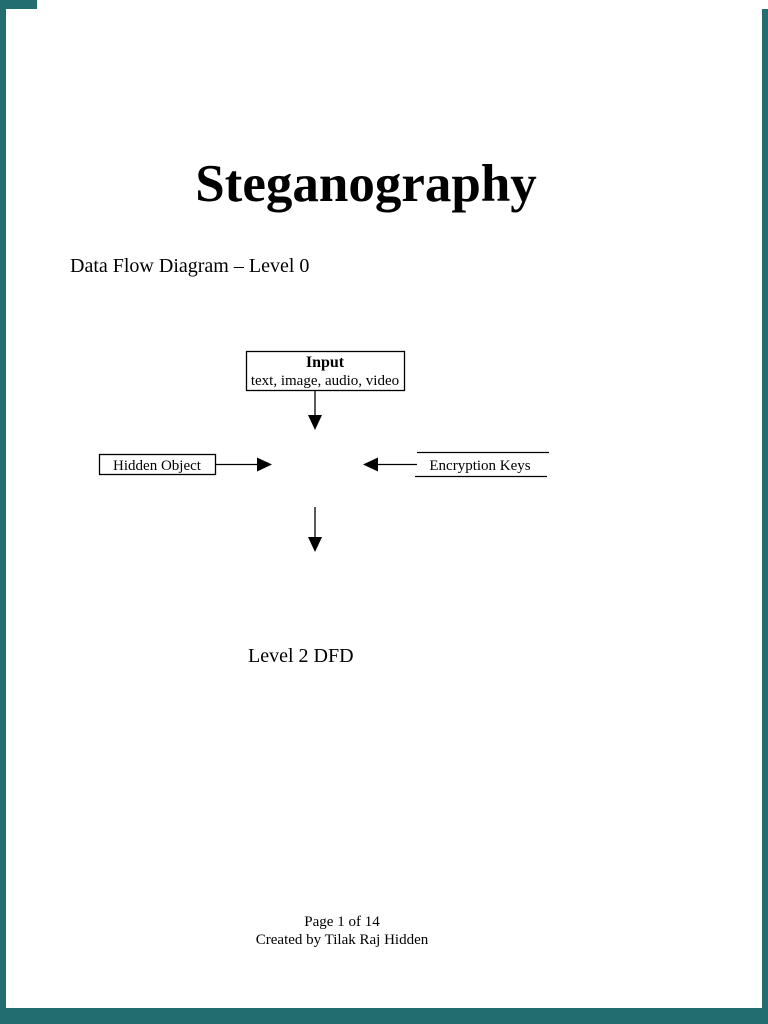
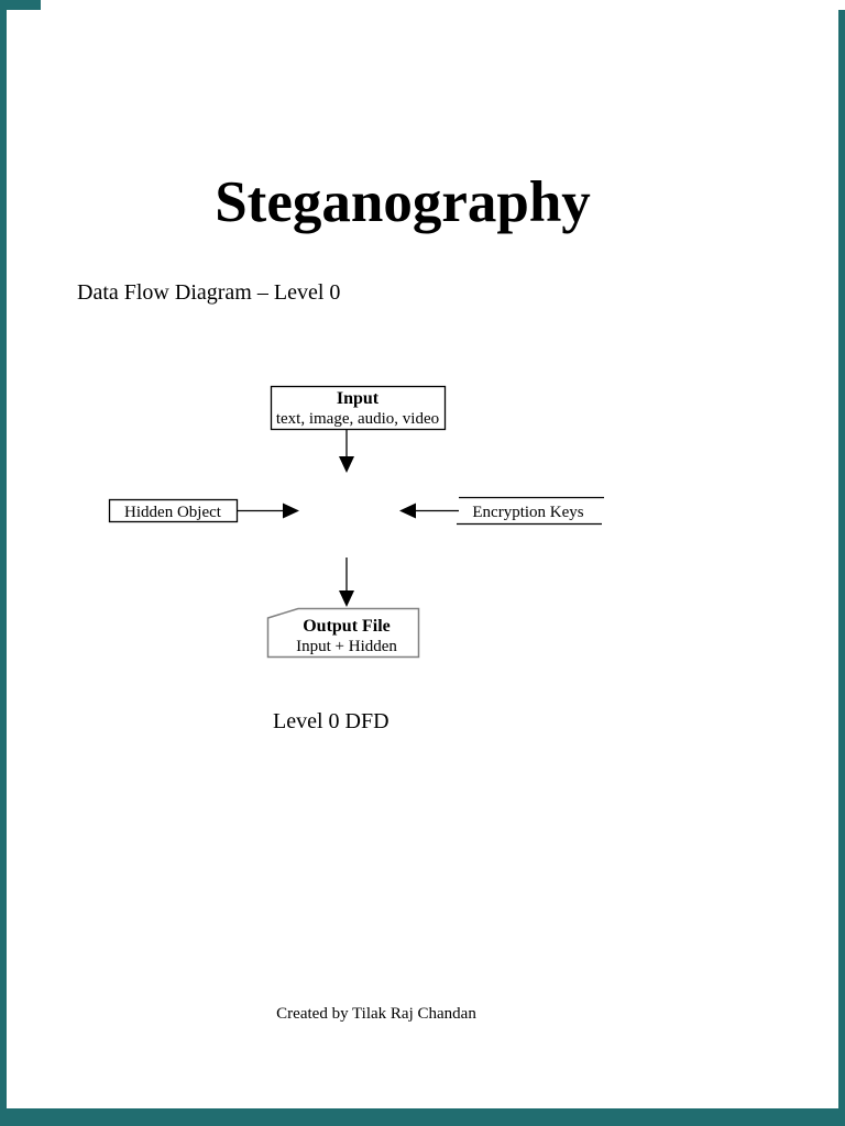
  Steganography
  Data Flow Diagram – Level 0
- Level 2 DFD
+ Level 0 DFD
- Page 1 of 14
- Created by Tilak Raj Hidden
+ Created by Tilak Raj Chandan
  Input
  text, image, audio, video
  Hidden Object
  Encryption Keys
+ Output File
+ Input + Hidden
